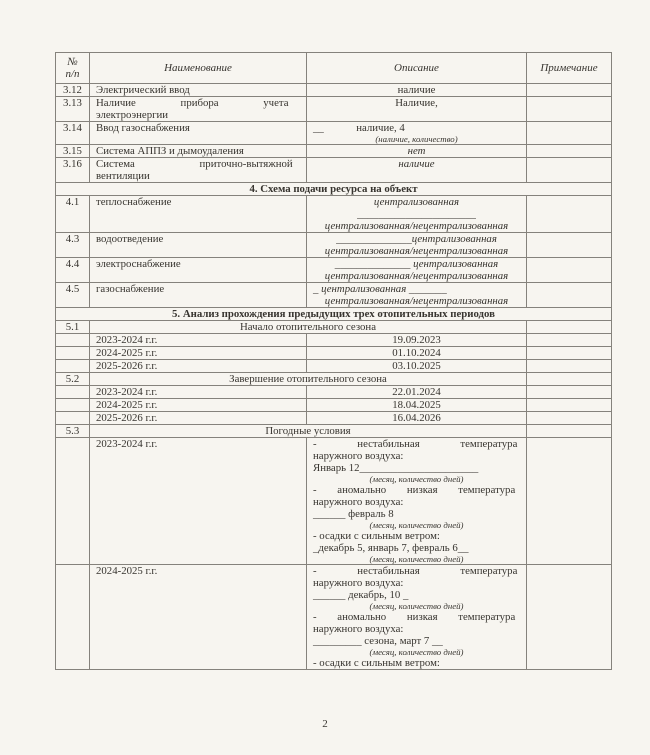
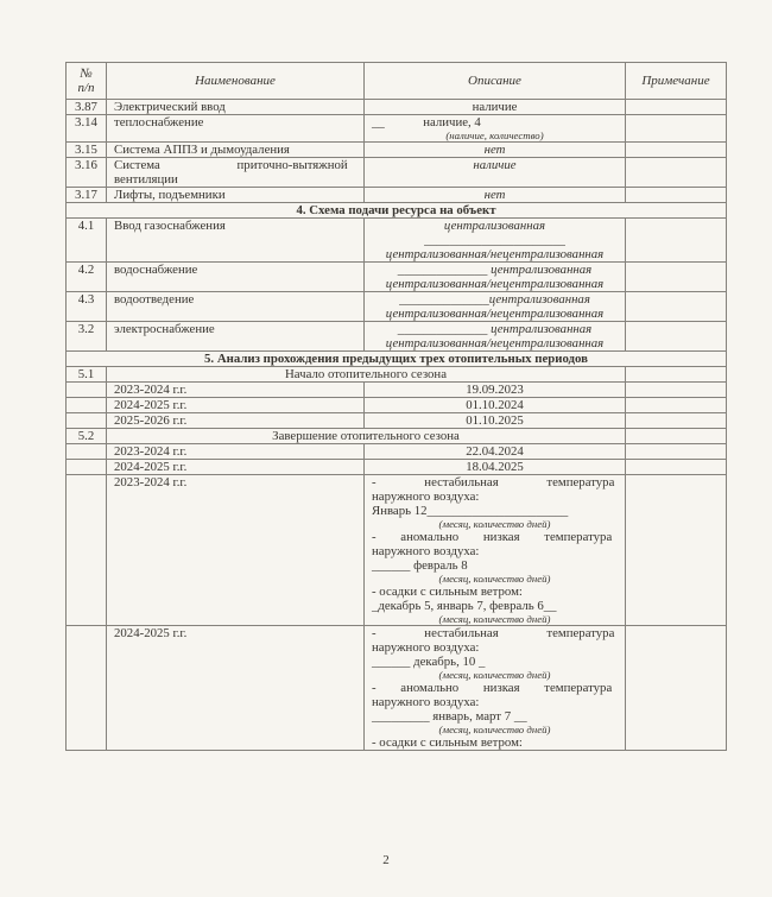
  № п/п	Наименование	Описание	Примечание
- 3.12	Электрический ввод	наличие
+ 3.87	Электрический ввод	наличие
- 3.13	Наличие прибора учетаэлектроэнергии	Наличие,
- 3.14	Ввод газоснабжения	__ наличие, 4(наличие, количество)
+ 3.14	теплоснабжение	__ наличие, 4(наличие, количество)
  3.15	Система АППЗ и дымоудаления	нет
  3.16	Система приточно-вытяжнойвентиляции	наличие
+ 3.17	Лифты, подъемники	нет
  4. Схема подачи ресурса на объект
- 4.1	теплоснабжение	централизованная______________________централизованная/нецентрализованная
+ 4.1	Ввод газоснабжения	централизованная______________________централизованная/нецентрализованная
+ 4.2	водоснабжение	______________ централизованнаяцентрализованная/нецентрализованная
  4.3	водоотведение	______________централизованнаяцентрализованная/нецентрализованная
- 4.4	электроснабжение	______________ централизованнаяцентрализованная/нецентрализованная
+ 3.2	электроснабжение	______________ централизованнаяцентрализованная/нецентрализованная
- 4.5	газоснабжение	_ централизованная _______централизованная/нецентрализованная
  5. Анализ прохождения предыдущих трех отопительных периодов
  5.1	Начало отопительного сезона
  	2023-2024 г.г.	19.09.2023
  	2024-2025 г.г.	01.10.2024
- 	2025-2026 г.г.	03.10.2025
+ 	2025-2026 г.г.	01.10.2025
  5.2	Завершение отопительного сезона
- 	2023-2024 г.г.	22.01.2024
+ 	2023-2024 г.г.	22.04.2024
  	2024-2025 г.г.	18.04.2025
- 	2025-2026 г.г.	16.04.2026
- 5.3	Погодные условия
  	2023-2024 г.г.	- нестабильная температуранаружного воздуха:Январь 12______________________(месяц, количество дней)- аномально низкая температуранаружного воздуха:______ февраль 8(месяц, количество дней)- осадки с сильным ветром:_декабрь 5, январь 7, февраль 6__(месяц, количество дней)
- 	2024-2025 г.г.	- нестабильная температуранаружного воздуха:______ декабрь, 10 _(месяц, количество дней)- аномально низкая температуранаружного воздуха:_________ сезона, март 7 __(месяц, количество дней)- осадки с сильным ветром:
+ 	2024-2025 г.г.	- нестабильная температуранаружного воздуха:______ декабрь, 10 _(месяц, количество дней)- аномально низкая температуранаружного воздуха:_________ январь, март 7 __(месяц, количество дней)- осадки с сильным ветром:
  2
